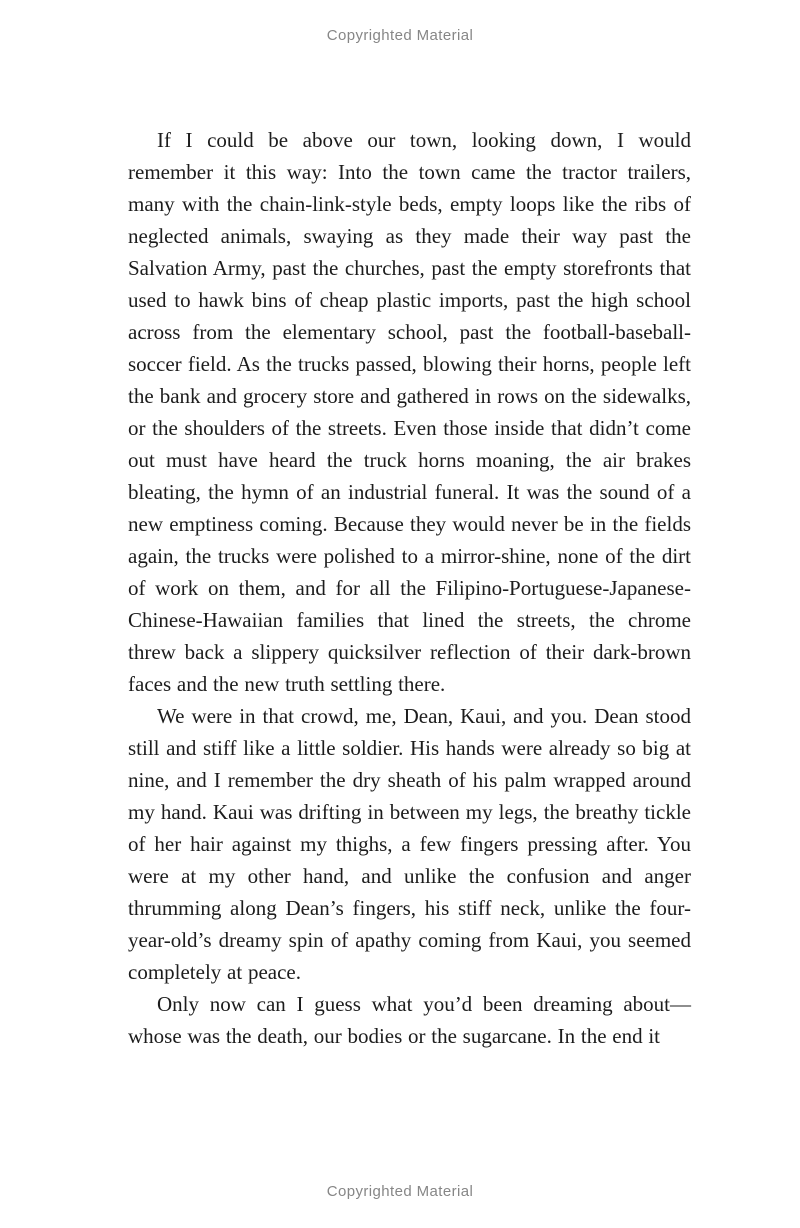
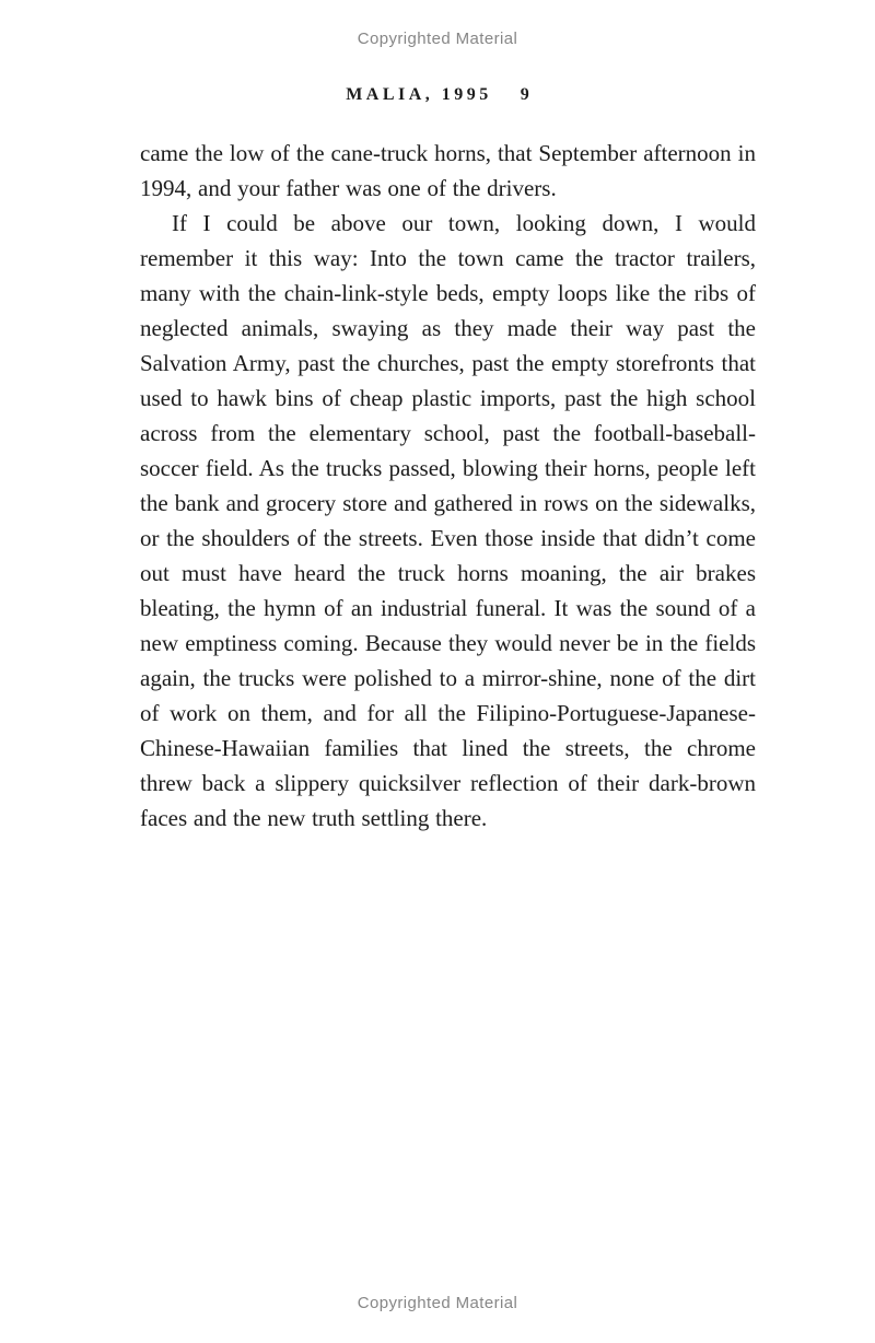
  Copyrighted Material
+ MALIA, 1995 9
+ came the low of the cane-truck horns, that September afternoon in 1994, and your father was one of the drivers.
  If I could be above our town, looking down, I would remember it this way: Into the town came the tractor trailers, many with the chain-link-style beds, empty loops like the ribs of neglected animals, swaying as they made their way past the Salvation Army, past the churches, past the empty storefronts that used to hawk bins of cheap plastic imports, past the high school across from the elementary school, past the football-baseball-soccer field. As the trucks passed, blowing their horns, people left the bank and grocery store and gathered in rows on the sidewalks, or the shoulders of the streets. Even those inside that didn’t come out must have heard the truck horns moaning, the air brakes bleating, the hymn of an industrial funeral. It was the sound of a new emptiness coming. Because they would never be in the fields again, the trucks were polished to a mirror-shine, none of the dirt of work on them, and for all the Filipino-Portuguese-Japanese-Chinese-Hawaiian families that lined the streets, the chrome threw back a slippery quicksilver reflection of their dark-brown faces and the new truth settling there.
- We were in that crowd, me, Dean, Kaui, and you. Dean stood still and stiff like a little soldier. His hands were already so big at nine, and I remember the dry sheath of his palm wrapped around my hand. Kaui was drifting in between my legs, the breathy tickle of her hair against my thighs, a few fingers pressing after. You were at my other hand, and unlike the confusion and anger thrumming along Dean’s fingers, his stiff neck, unlike the four-year-old’s dreamy spin of apathy coming from Kaui, you seemed completely at peace.
- Only now can I guess what you’d been dreaming about—whose was the death, our bodies or the sugarcane. In the end it
  Copyrighted Material
